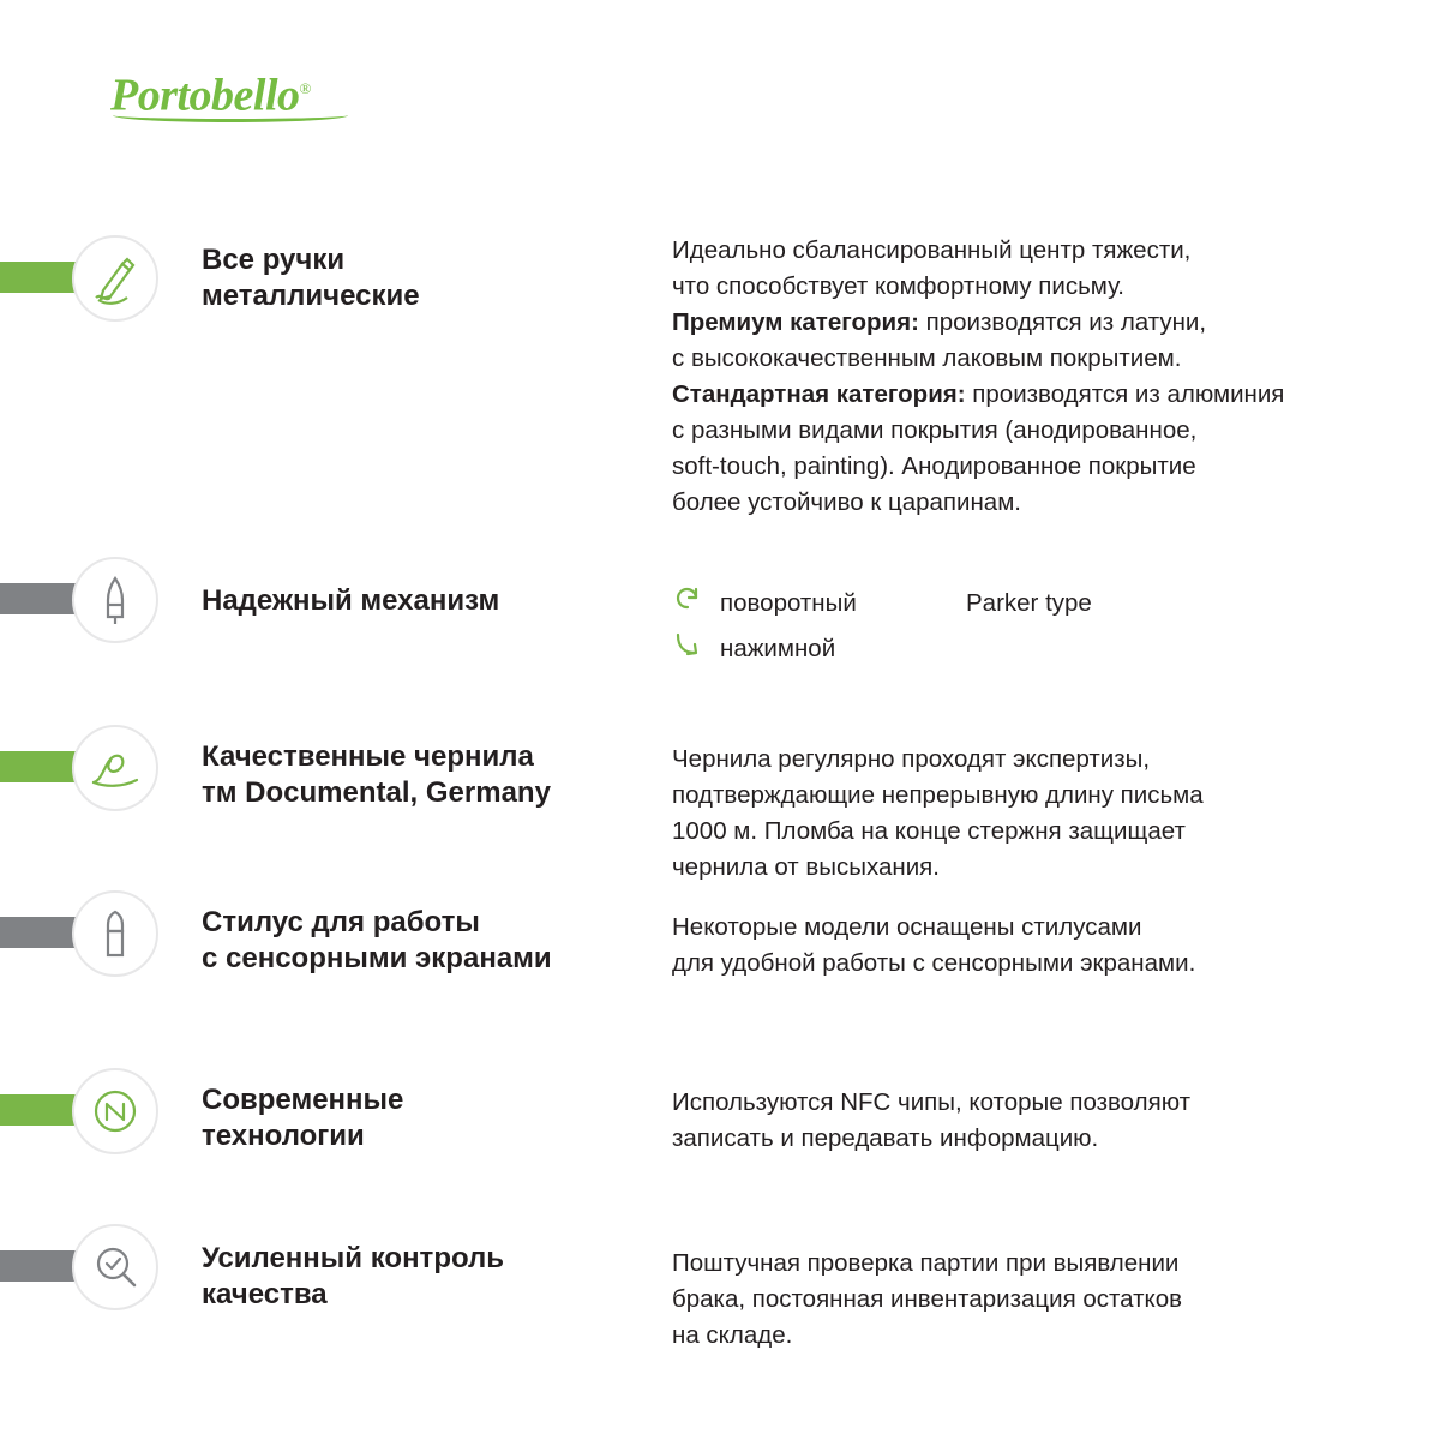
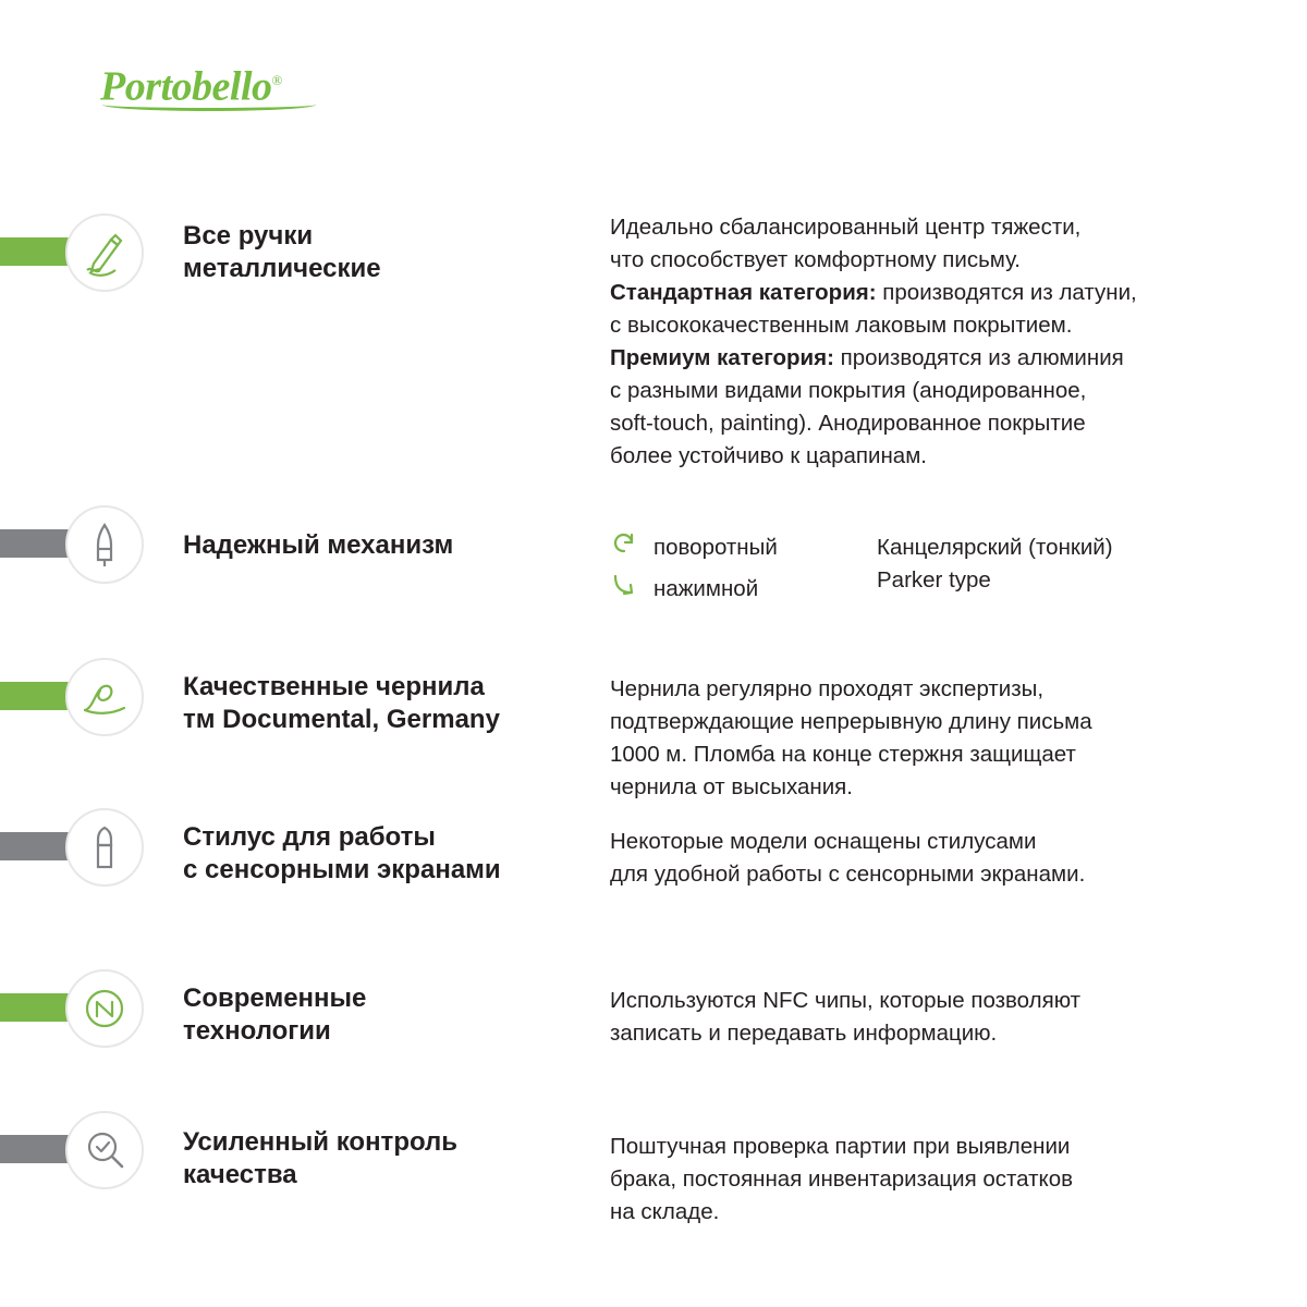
  Portobello®
  Все ручки
  металлические
  Идеально сбалансированный центр тяжести,
  что способствует комфортному письму.
- Премиум категория: производятся из латуни,
+ Стандартная категория: производятся из латуни,
  с высококачественным лаковым покрытием.
- Стандартная категория: производятся из алюминия
+ Премиум категория: производятся из алюминия
  с разными видами покрытия (анодированное,
  soft-touch, painting). Анодированное покрытие
  более устойчиво к царапинам.
  Надежный механизм
  поворотный
  нажимной
+ Канцелярский (тонкий)
  Parker type
  Качественные чернила
  тм Documental, Germany
  Чернила регулярно проходят экспертизы,
  подтверждающие непрерывную длину письма
  1000 м. Пломба на конце стержня защищает
  чернила от высыхания.
  Стилус для работы
  с сенсорными экранами
  Некоторые модели оснащены стилусами
  для удобной работы с сенсорными экранами.
  Современные
  технологии
  Используются NFC чипы, которые позволяют
  записать и передавать информацию.
  Усиленный контроль
  качества
  Поштучная проверка партии при выявлении
  брака, постоянная инвентаризация остатков
  на складе.
